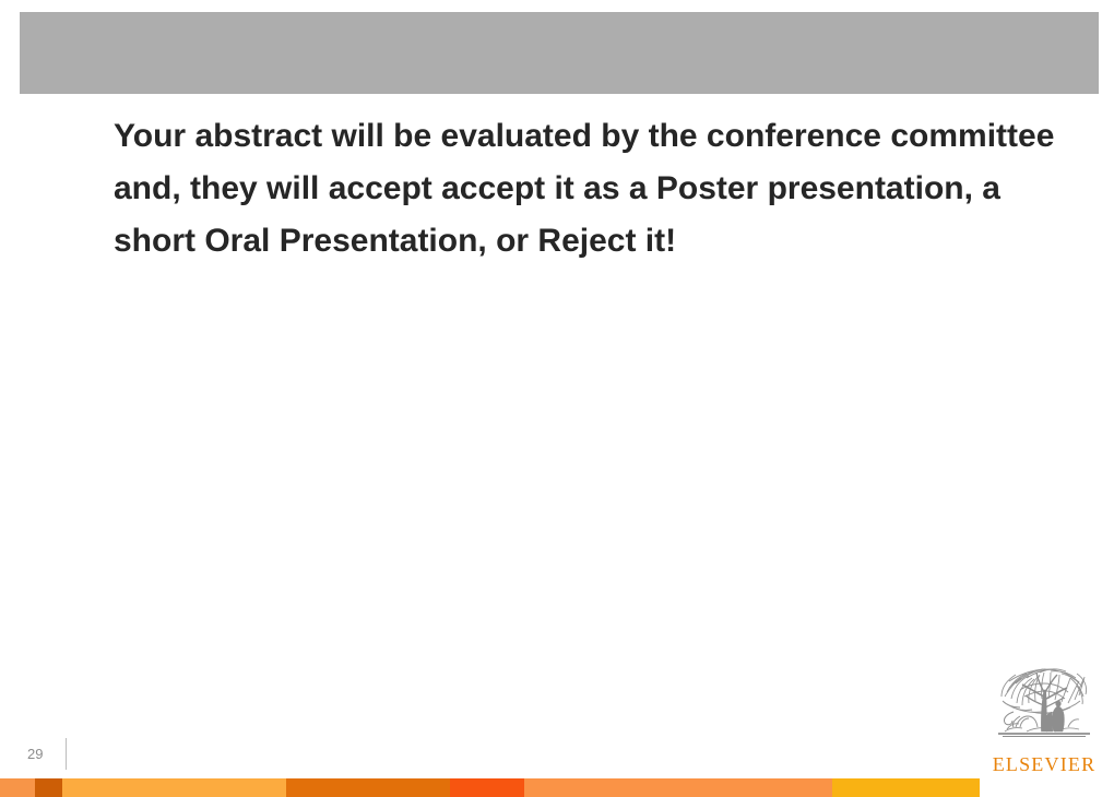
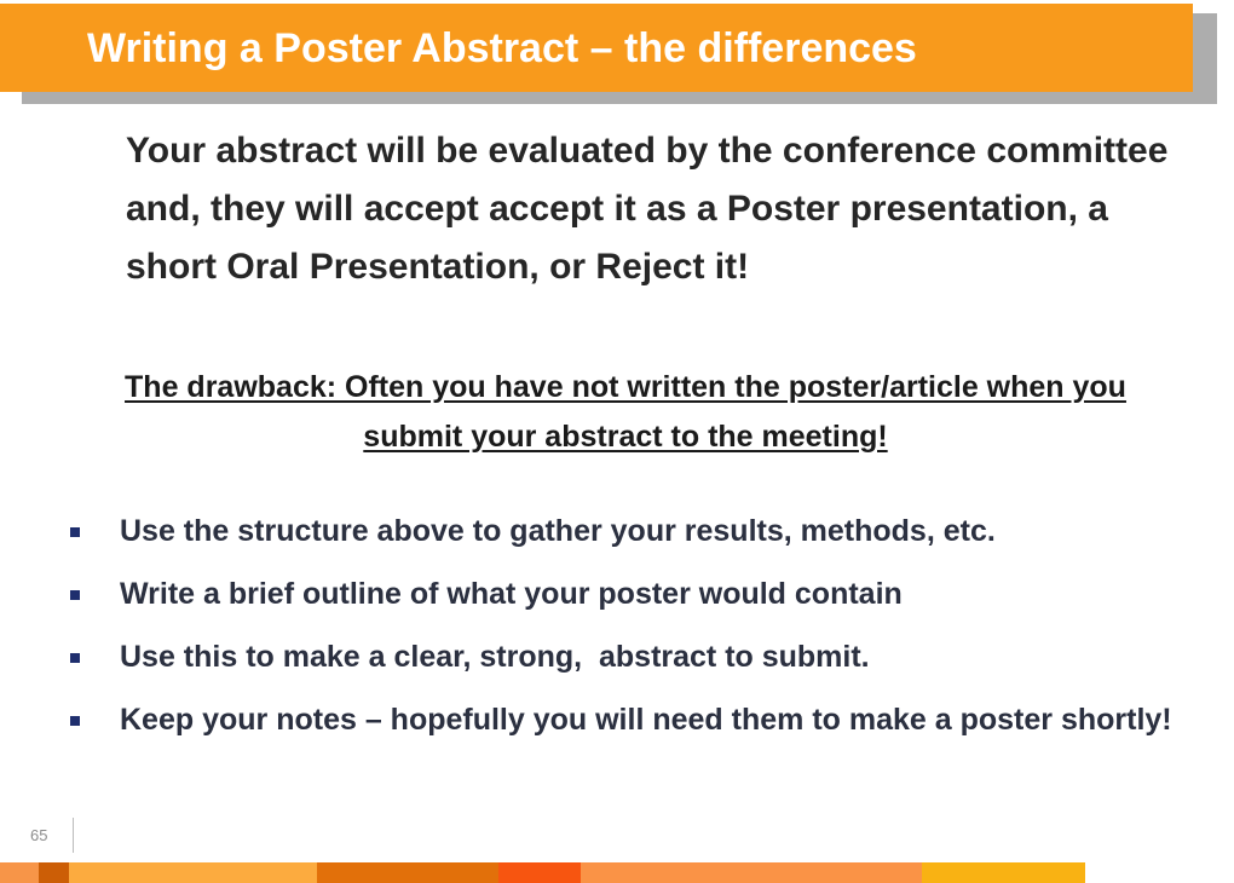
+ Writing a Poster Abstract – the differences
  Your abstract will be evaluated by the conference committee and, they will accept accept it as a Poster presentation, a short Oral Presentation, or Reject it!
+ The drawback: Often you have not written the poster/article when you submit your abstract to the meeting!
+ Use the structure above to gather your results, methods, etc.
+ Write a brief outline of what your poster would contain
+ Use this to make a clear, strong, abstract to submit.
+ Keep your notes – hopefully you will need them to make a poster shortly!
- 29
+ 65
- ELSEVIER
